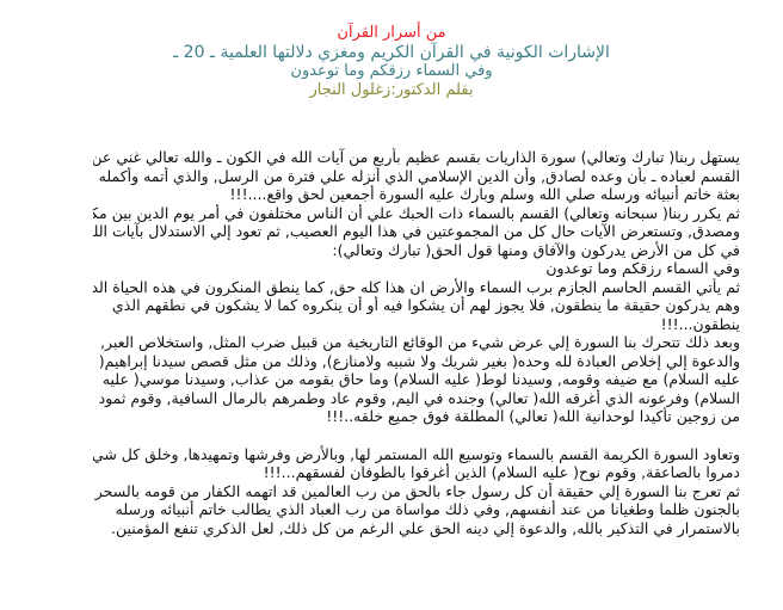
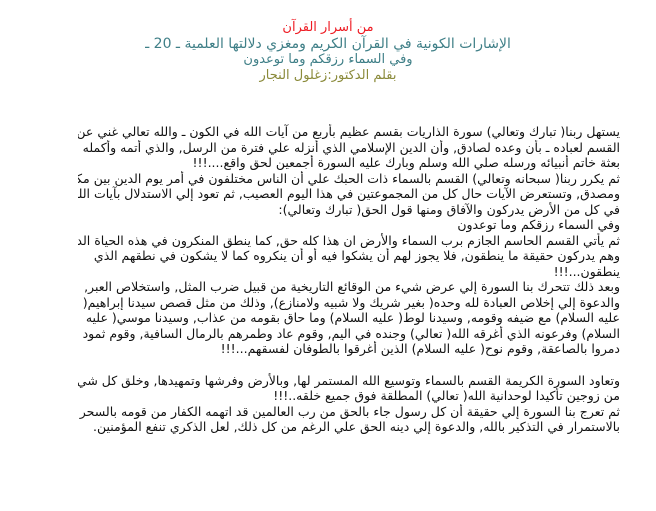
  من أسرار القرآن
  الإشارات الكونية في القرآن الكريم ومغزي دلالتها العلمية ـ 20 ـ
  وفي السماء رزقكم وما توعدون
  بقلم الدكتور:زغلول النجار
  يستهل ربنا( تبارك وتعالي) سورة الذاريات بقسم عظيم بأربع من آيات الله في الكون ـ والله تعالي غني عن
  القسم لعباده ـ بأن وعده لصادق, وأن الدين الإسلامي الذي أنزله علي فترة من الرسل, والذي أتمه وأكمله
  بعثة خاتم أنبيائه ورسله صلي الله وسلم وبارك عليه السورة أجمعين لحق واقع....!!!
  ثم يكرر ربنا( سبحانه وتعالي) القسم بالسماء ذات الحبك علي أن الناس مختلفون في أمر يوم الدين بين مك
  ومصدق, وتستعرض الآيات حال كل من المجموعتين في هذا اليوم العصيب, ثم تعود إلي الاستدلال بآيات الل
  في كل من الأرض يدركون والآفاق ومنها قول الحق( تبارك وتعالي):
  وفي السماء رزقكم وما توعدون
  ثم يأتي القسم الحاسم الجازم برب السماء والأرض ان هذا كله حق, كما ينطق المنكرون في هذه الحياة الد
  وهم يدركون حقيقة ما ينطقون, فلا يجوز لهم أن يشكوا فيه أو أن ينكروه كما لا يشكون في نطقهم الذي
  ينطقون...!!!
  وبعد ذلك تتحرك بنا السورة إلي عرض شيء من الوقائع التاريخية من قبيل ضرب المثل, واستخلاص العبر,
  والدعوة إلي إخلاص العبادة لله وحده( بغير شريك ولا شبيه ولامنازع), وذلك من مثل قصص سيدنا إبراهيم(
  عليه السلام) مع ضيفه وقومه, وسيدنا لوط( عليه السلام) وما حاق بقومه من عذاب, وسيدنا موسي( عليه
  السلام) وفرعونه الذي أغرقه الله( تعالي) وجنده في اليم, وقوم عاد وطمرهم بالرمال السافية, وقوم ثمود
- من زوجين تأكيدا لوحدانية الله( تعالي) المطلقة فوق جميع خلقه..!!!
+ دمروا بالصاعقة, وقوم نوح( عليه السلام) الذين أغرقوا بالطوفان لفسقهم...!!!
  وتعاود السورة الكريمة القسم بالسماء وتوسيع الله المستمر لها, وبالأرض وفرشها وتمهيدها, وخلق كل شي
- دمروا بالصاعقة, وقوم نوح( عليه السلام) الذين أغرقوا بالطوفان لفسقهم...!!!
+ من زوجين تأكيدا لوحدانية الله( تعالي) المطلقة فوق جميع خلقه..!!!
  ثم تعرج بنا السورة إلي حقيقة أن كل رسول جاء بالحق من رب العالمين قد اتهمه الكفار من قومه بالسحر
- بالجنون ظلما وطغيانا من عند أنفسهم, وفي ذلك مواساة من رب العباد الذي يطالب خاتم أنبيائه ورسله
  بالاستمرار في التذكير بالله, والدعوة إلي دينه الحق علي الرغم من كل ذلك, لعل الذكري تنفع المؤمنين.
